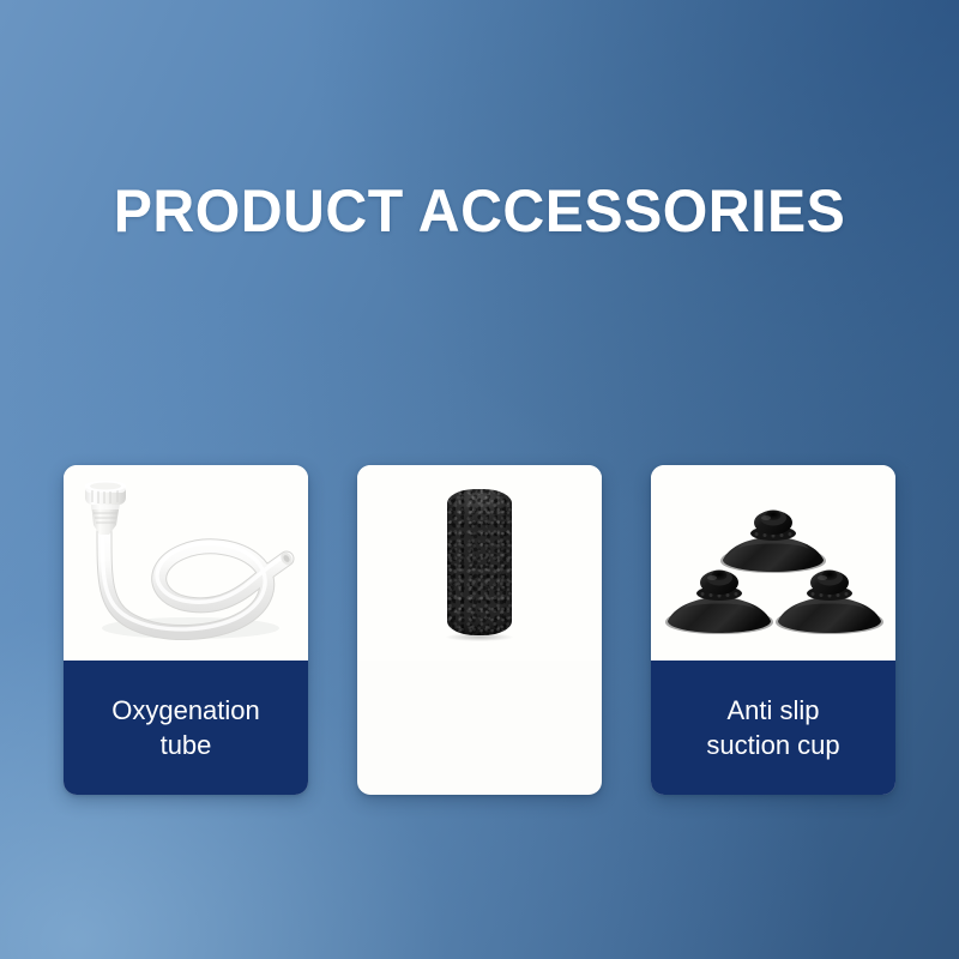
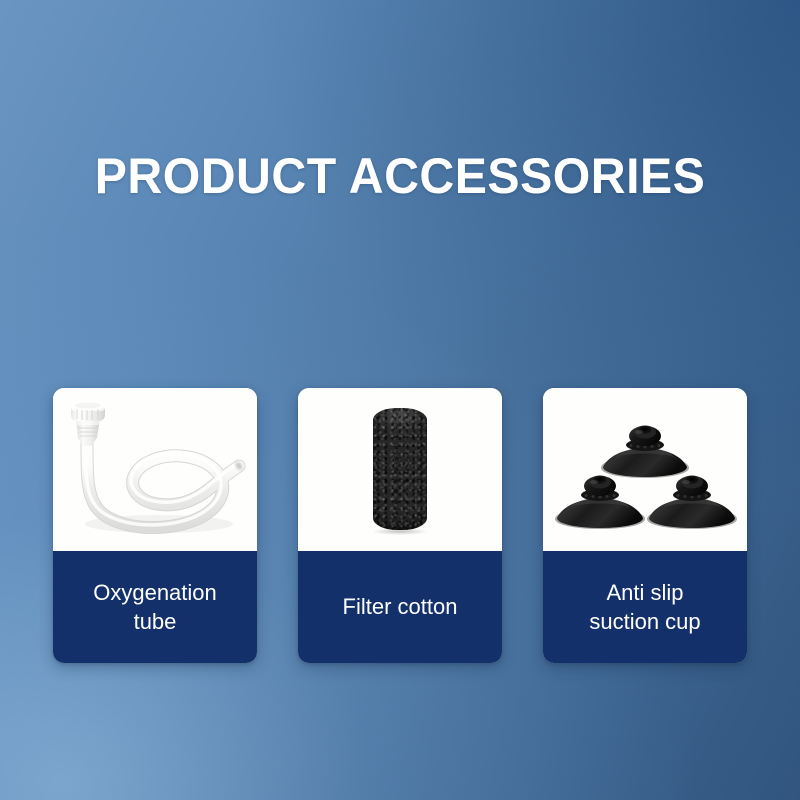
  PRODUCT ACCESSORIES
  Oxygenation
  tube
+ Filter cotton
  Anti slip
  suction cup
